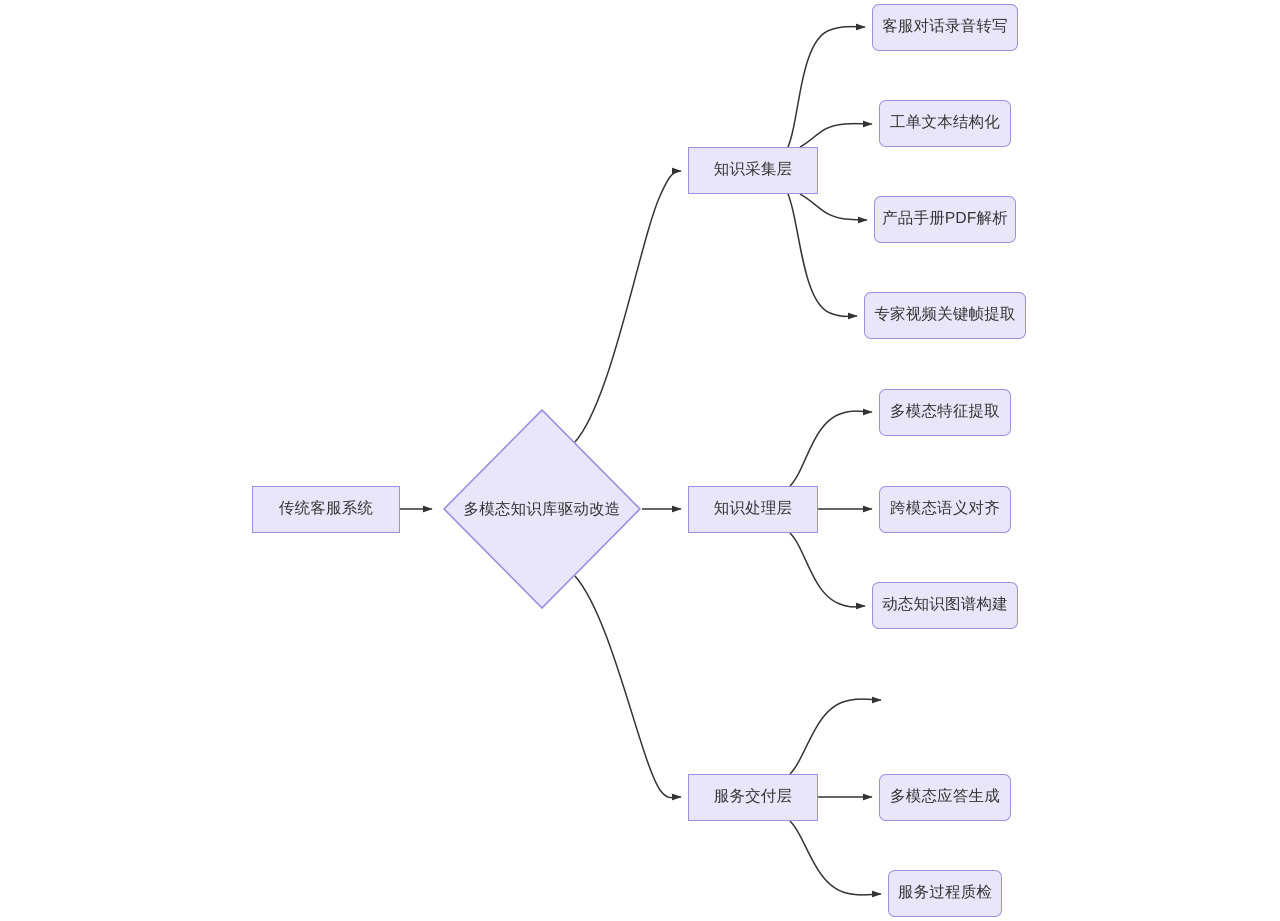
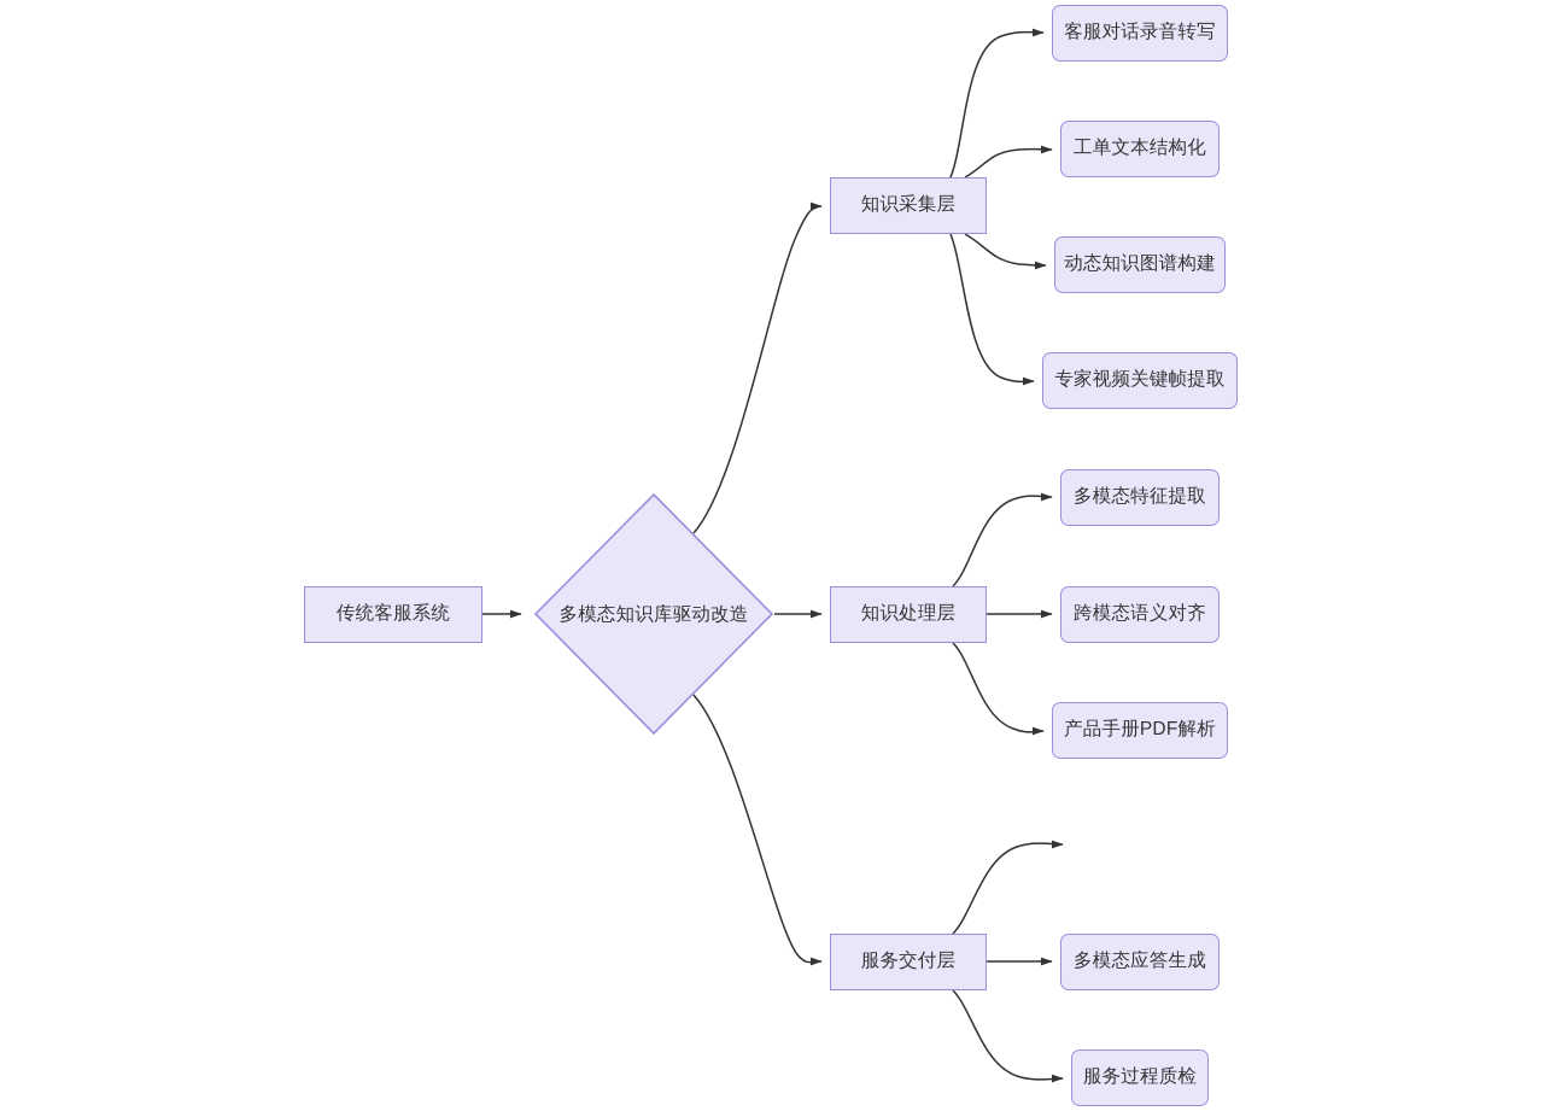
  传统客服系统
  多模态知识库驱动改造
  知识采集层
  知识处理层
  服务交付层
  客服对话录音转写
  工单文本结构化
- 产品手册PDF解析
+ 动态知识图谱构建
  专家视频关键帧提取
  多模态特征提取
  跨模态语义对齐
- 动态知识图谱构建
+ 产品手册PDF解析
  多模态应答生成
  服务过程质检
